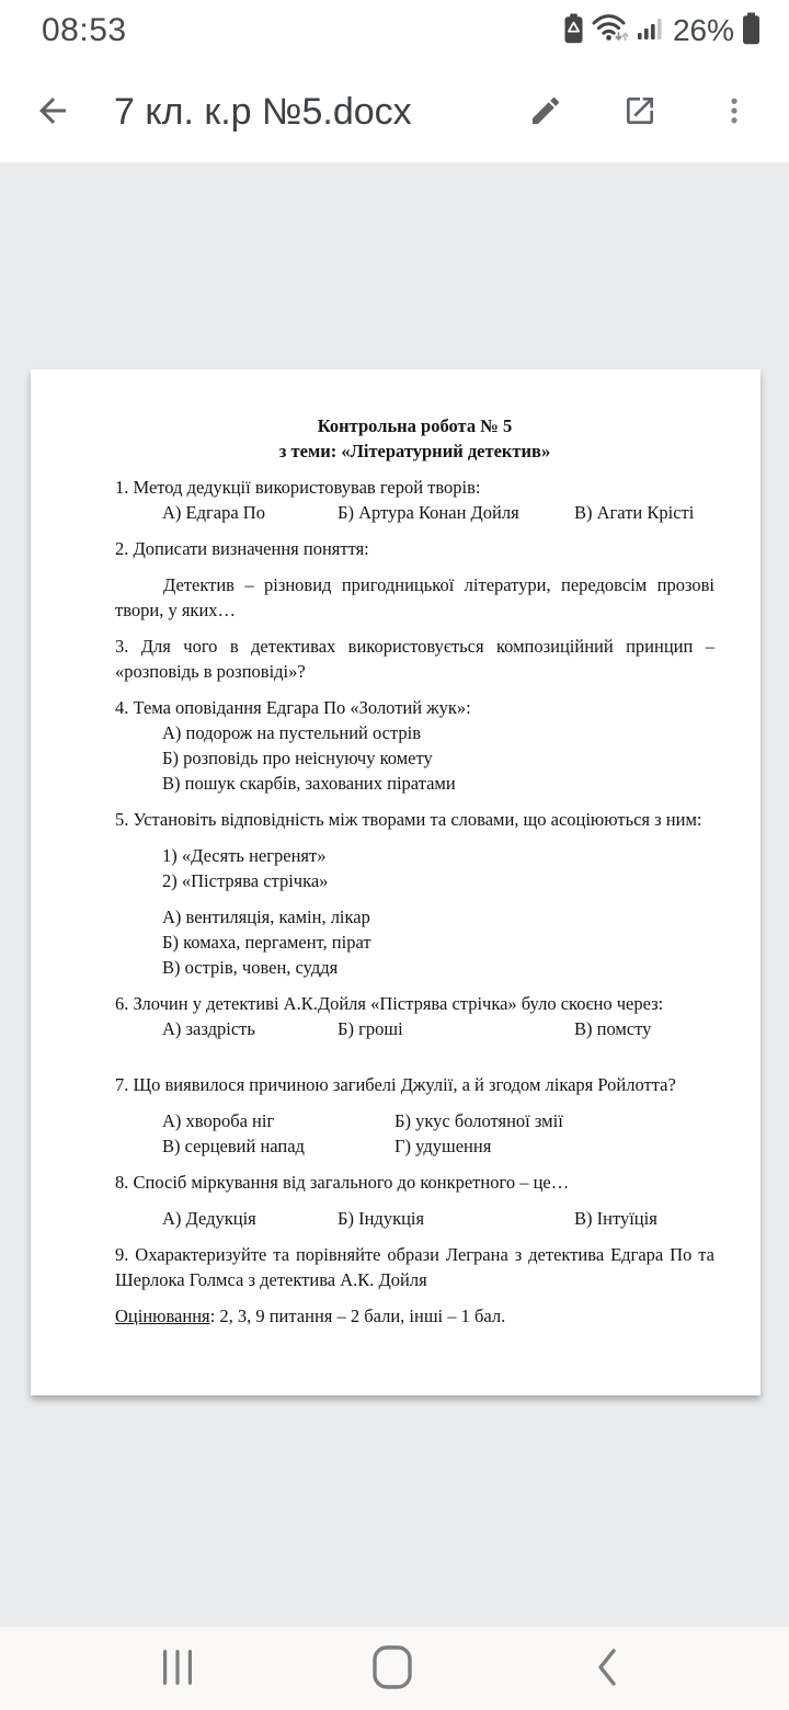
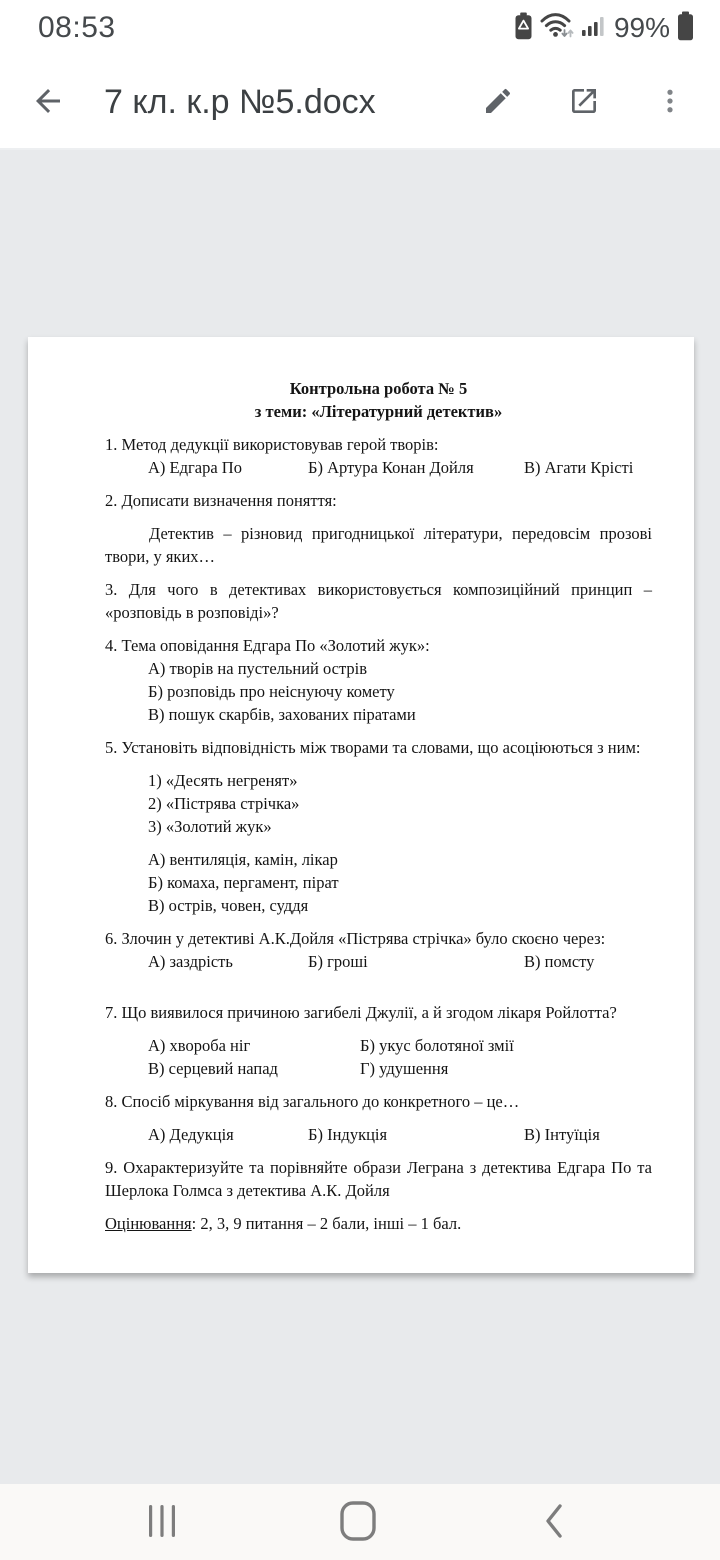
  08:53
- 26%
+ 99%
  7 кл. к.р №5.docx
  Контрольна робота № 5
  з теми: «Літературний детектив»
  1. Метод дедукції використовував герой творів:
  А) Едгара По
  Б) Артура Конан Дойля
  В) Агати Крісті
  2. Дописати визначення поняття:
  Детектив – різновид пригодницької літератури, передовсім прозові твори, у яких…
  3. Для чого в детективах використовується композиційний принцип – «розповідь в розповіді»?
  4. Тема оповідання Едгара По «Золотий жук»:
- А) подорож на пустельний острів
+ А) творів на пустельний острів
  Б) розповідь про неіснуючу комету
  В) пошук скарбів, захованих піратами
  5. Установіть відповідність між творами та словами, що асоціюються з ним:
  1) «Десять негренят»
  2) «Пістрява стрічка»
+ 3) «Золотий жук»
  А) вентиляція, камін, лікар
  Б) комаха, пергамент, пірат
  В) острів, човен, суддя
  6. Злочин у детективі А.К.Дойля «Пістрява стрічка» було скоєно через:
  А) заздрість
  Б) гроші
  В) помсту
  7. Що виявилося причиною загибелі Джулії, а й згодом лікаря Ройлотта?
  А) хвороба ніг
  Б) укус болотяної змії
  В) серцевий напад
  Г) удушення
  8. Спосіб міркування від загального до конкретного – це…
  А) Дедукція
  Б) Індукція
  В) Інтуїція
  9. Охарактеризуйте та порівняйте образи Леграна з детектива Едгара По та Шерлока Голмса з детектива А.К. Дойля
  Оцінювання: 2, 3, 9 питання – 2 бали, інші – 1 бал.
